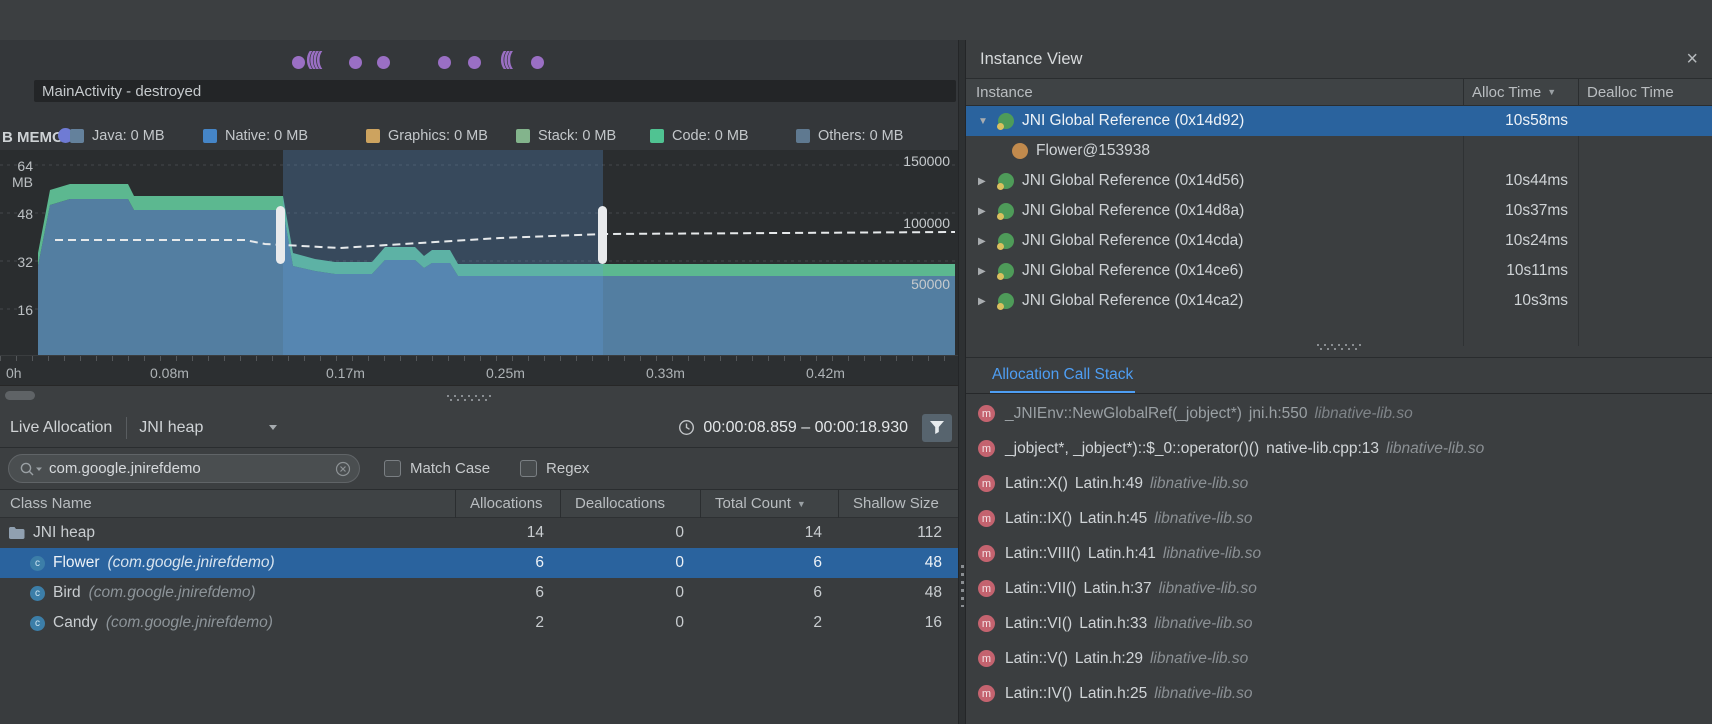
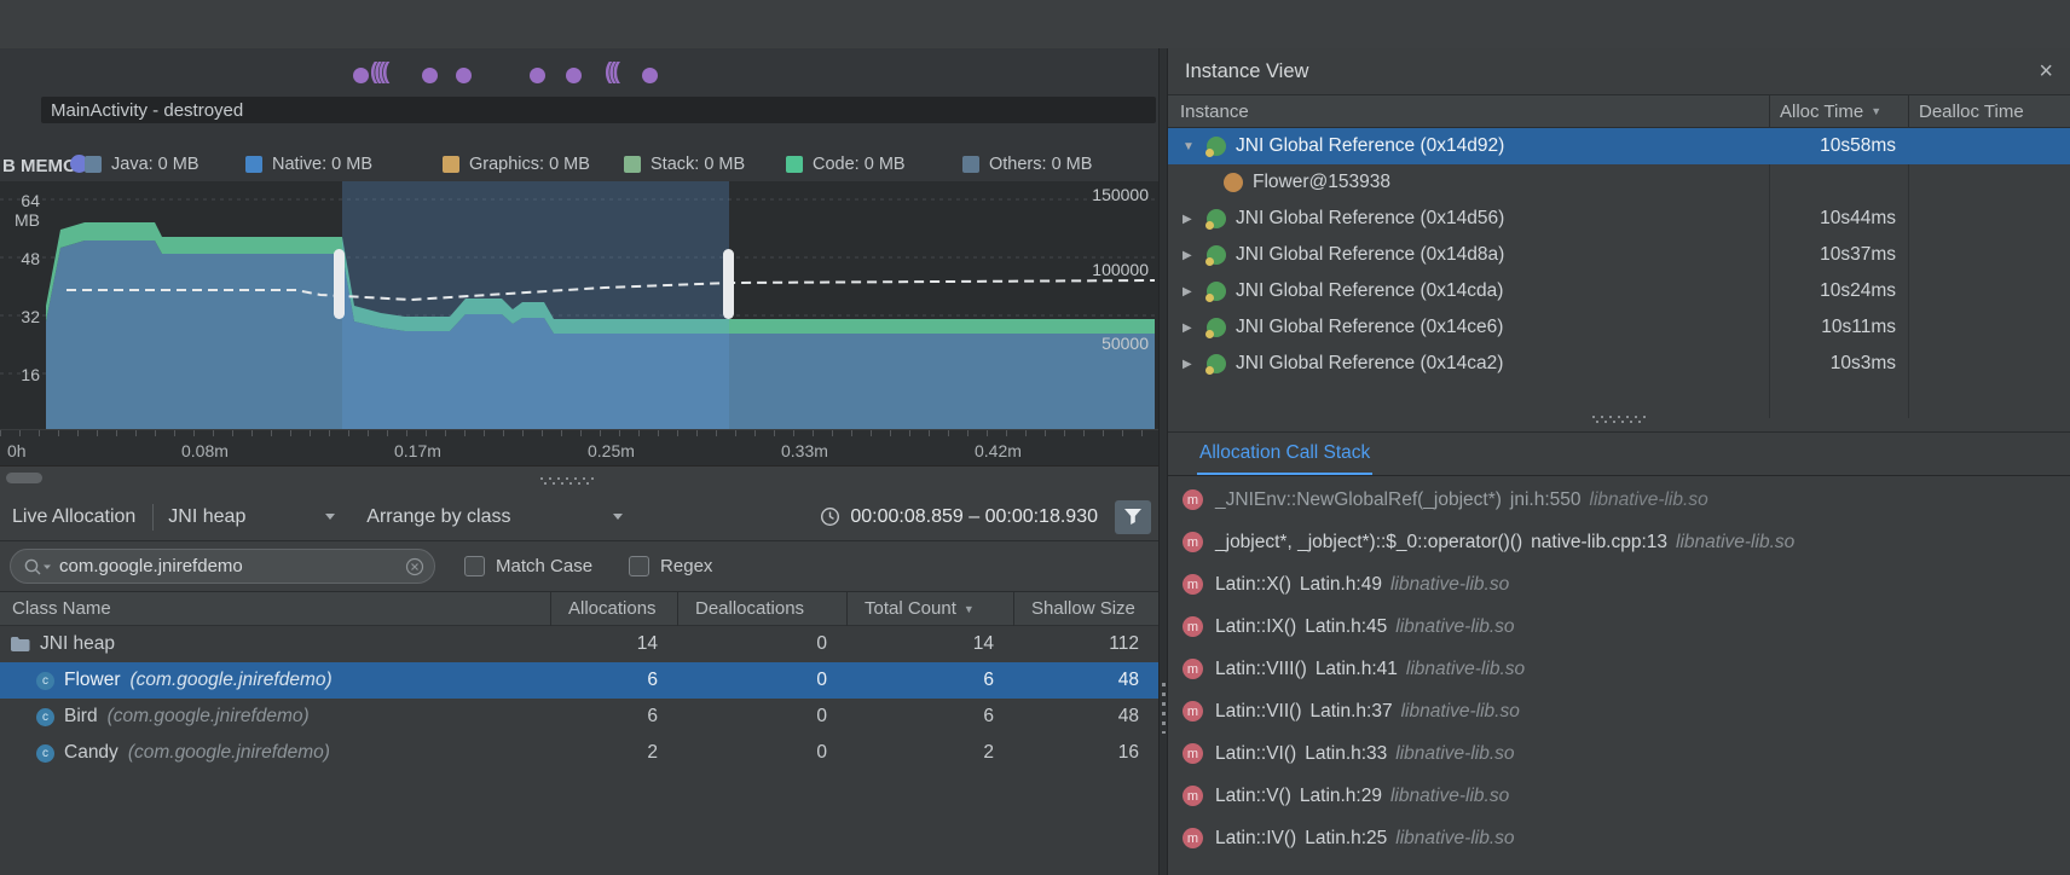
  ((((
  (((
  MainActivity - destroyed
  Java: 0 MB
  Native: 0 MB
  Graphics: 0 MB
  Stack: 0 MB
  Code: 0 MB
  Others: 0 MB
  64 MB
  48
  32
  16
  150000
  100000
  50000
  0h
  0.08m
  0.17m
  0.25m
  0.33m
  0.42m
  Live Allocation
  JNI heap
+ Arrange by class
  00:00:08.859 – 00:00:18.930
  com.google.jnirefdemo
  Match Case
  Regex
  Class Name
  Allocations
  Deallocations
  Total Count
  ▼
  Shallow Size
  JNI heap
  14
  0
  14
  112
  c
  Flower
  (com.google.jnirefdemo)
  6
  0
  6
  48
  c
  Bird
  (com.google.jnirefdemo)
  6
  0
  6
  48
  c
  Candy
  (com.google.jnirefdemo)
  2
  0
  2
  16
  Instance View
  ×
  Instance
  Alloc Time
  ▼
  Dealloc Time
  ▼
  JNI Global Reference (0x14d92)
  10s58ms
  Flower@153938
  ▶
  JNI Global Reference (0x14d56)
  10s44ms
  ▶
  JNI Global Reference (0x14d8a)
  10s37ms
  ▶
  JNI Global Reference (0x14cda)
  10s24ms
  ▶
  JNI Global Reference (0x14ce6)
  10s11ms
  ▶
  JNI Global Reference (0x14ca2)
  10s3ms
  Allocation Call Stack
  m
  _JNIEnv::NewGlobalRef(_jobject*)
  jni.h:550
  libnative-lib.so
  m
  _jobject*, _jobject*)::$_0::operator()()
  native-lib.cpp:13
  libnative-lib.so
  m
  Latin::X()
  Latin.h:49
  libnative-lib.so
  m
  Latin::IX()
  Latin.h:45
  libnative-lib.so
  m
  Latin::VIII()
  Latin.h:41
  libnative-lib.so
  m
  Latin::VII()
  Latin.h:37
  libnative-lib.so
  m
  Latin::VI()
  Latin.h:33
  libnative-lib.so
  m
  Latin::V()
  Latin.h:29
  libnative-lib.so
  m
  Latin::IV()
  Latin.h:25
  libnative-lib.so
